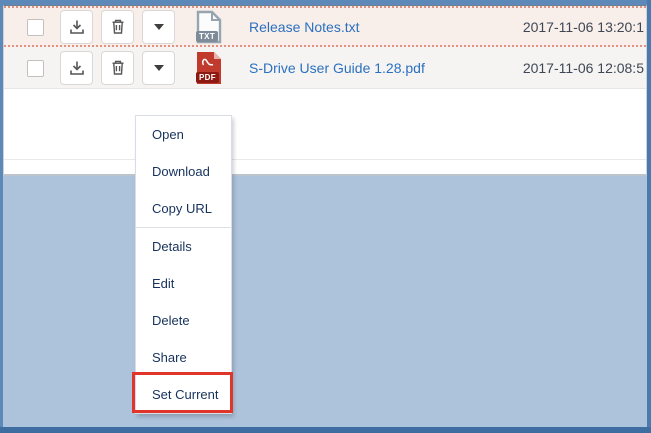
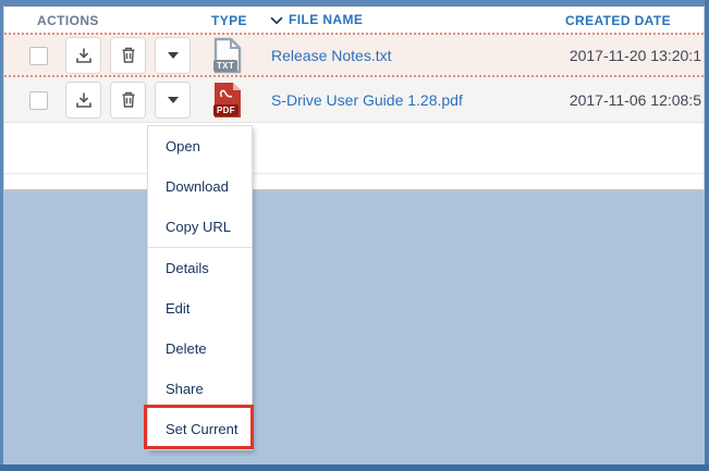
+ ACTIONS
+ TYPE
+ FILE NAME
+ CREATED DATE
  TXT
  Release Notes.txt
- 2017-11-06 13:20:1
+ 2017-11-20 13:20:1
  PDF
  S-Drive User Guide 1.28.pdf
  2017-11-06 12:08:5
  Open
  Download
  Copy URL
  Details
  Edit
  Delete
  Share
  Set Current
